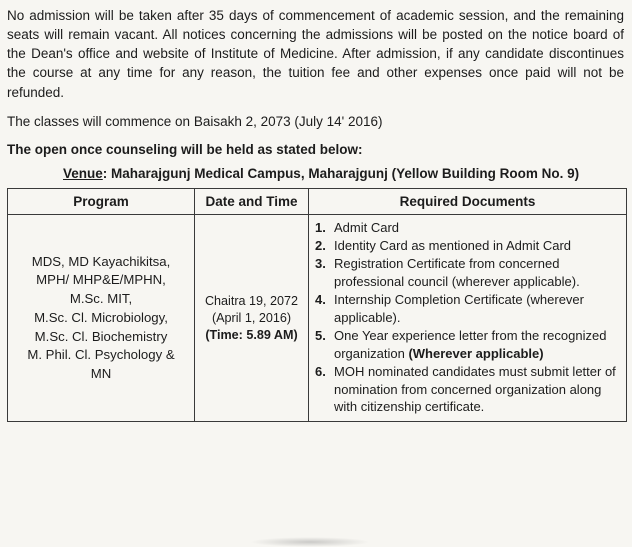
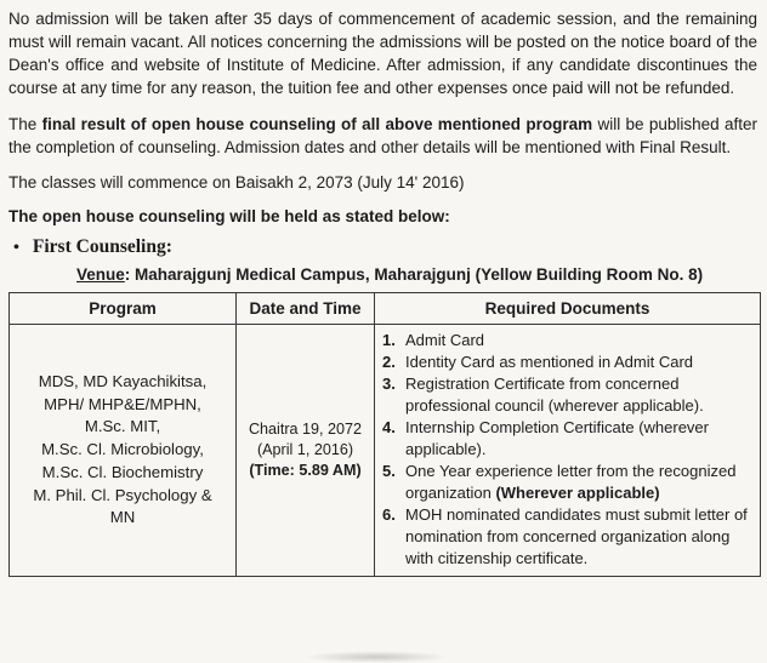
- No admission will be taken after 35 days of commencement of academic session, and the remaining seats will remain vacant. All notices concerning the admissions will be posted on the notice board of the Dean's office and website of Institute of Medicine. After admission, if any candidate discontinues the course at any time for any reason, the tuition fee and other expenses once paid will not be refunded.
+ No admission will be taken after 35 days of commencement of academic session, and the remaining must will remain vacant. All notices concerning the admissions will be posted on the notice board of the Dean's office and website of Institute of Medicine. After admission, if any candidate discontinues the course at any time for any reason, the tuition fee and other expenses once paid will not be refunded.
+ The final result of open house counseling of all above mentioned program will be published after the completion of counseling. Admission dates and other details will be mentioned with Final Result.
  The classes will commence on Baisakh 2, 2073 (July 14' 2016)
- The open once counseling will be held as stated below:
+ The open house counseling will be held as stated below:
+ •
+ First Counseling:
- Venue: Maharajgunj Medical Campus, Maharajgunj (Yellow Building Room No. 9)
+ Venue: Maharajgunj Medical Campus, Maharajgunj (Yellow Building Room No. 8)
  Program	Date and Time	Required Documents
  MDS, MD Kayachikitsa, MPH/ MHP&E/MPHN, M.Sc. MIT, M.Sc. Cl. Microbiology, M.Sc. Cl. Biochemistry M. Phil. Cl. Psychology & MN	Chaitra 19, 2072 (April 1, 2016) (Time: 5.89 AM)	1. Admit Card 2. Identity Card as mentioned in Admit Card 3. Registration Certificate from concerned professional council (wherever applicable). 4. Internship Completion Certificate (wherever applicable). 5. One Year experience letter from the recognized organization (Wherever applicable) 6. MOH nominated candidates must submit letter of nomination from concerned organization along with citizenship certificate.
